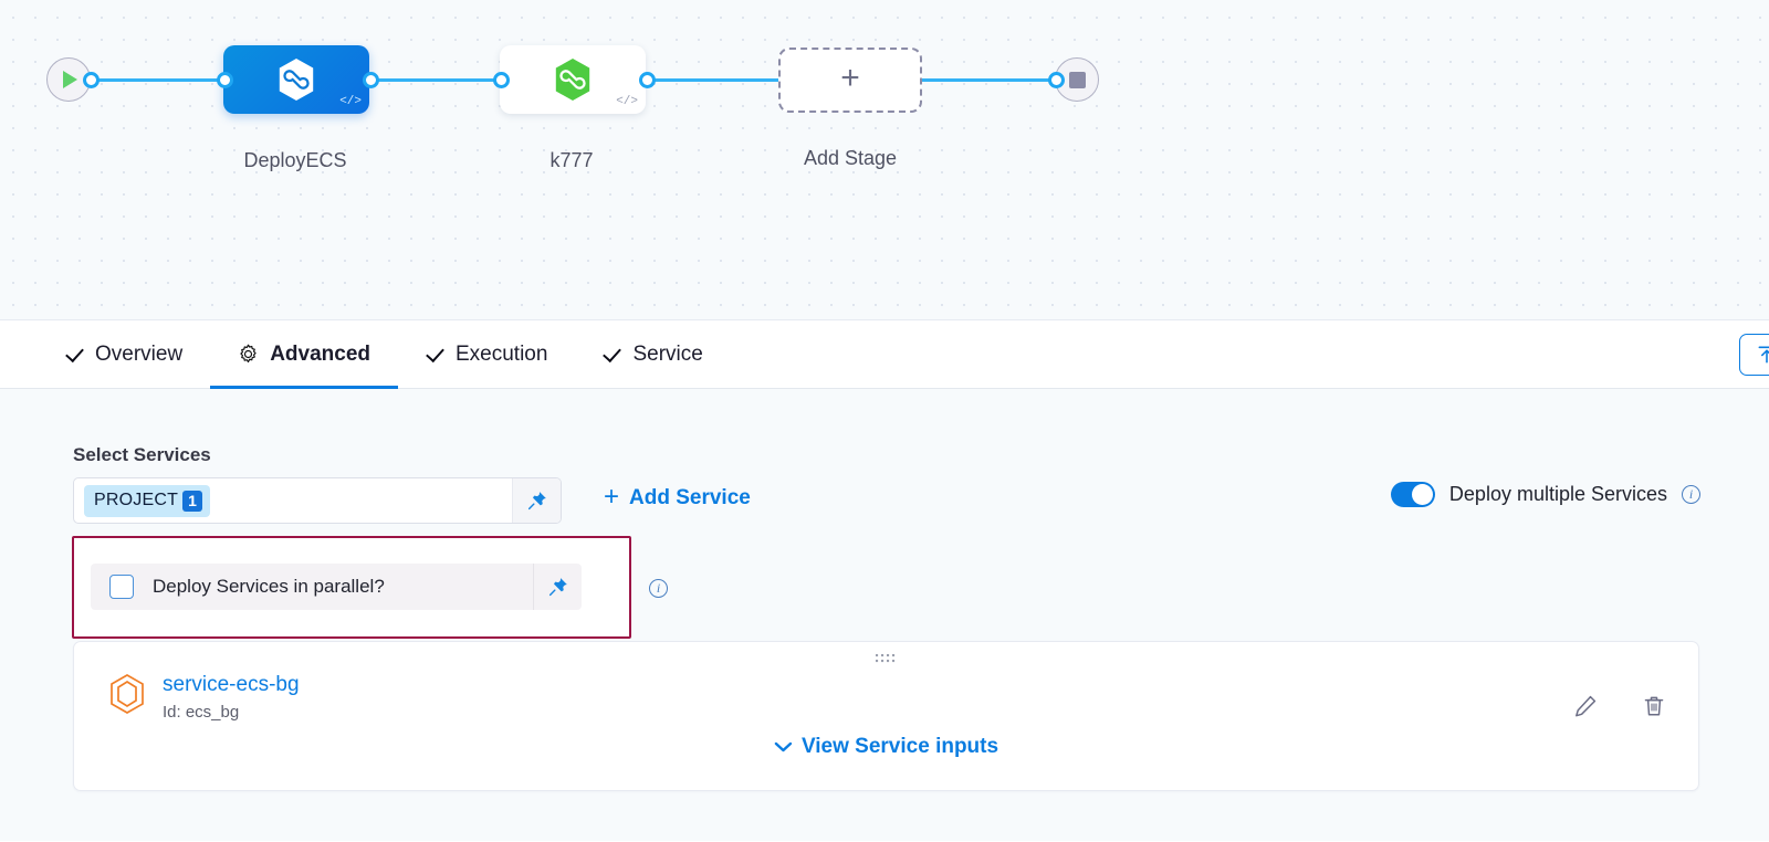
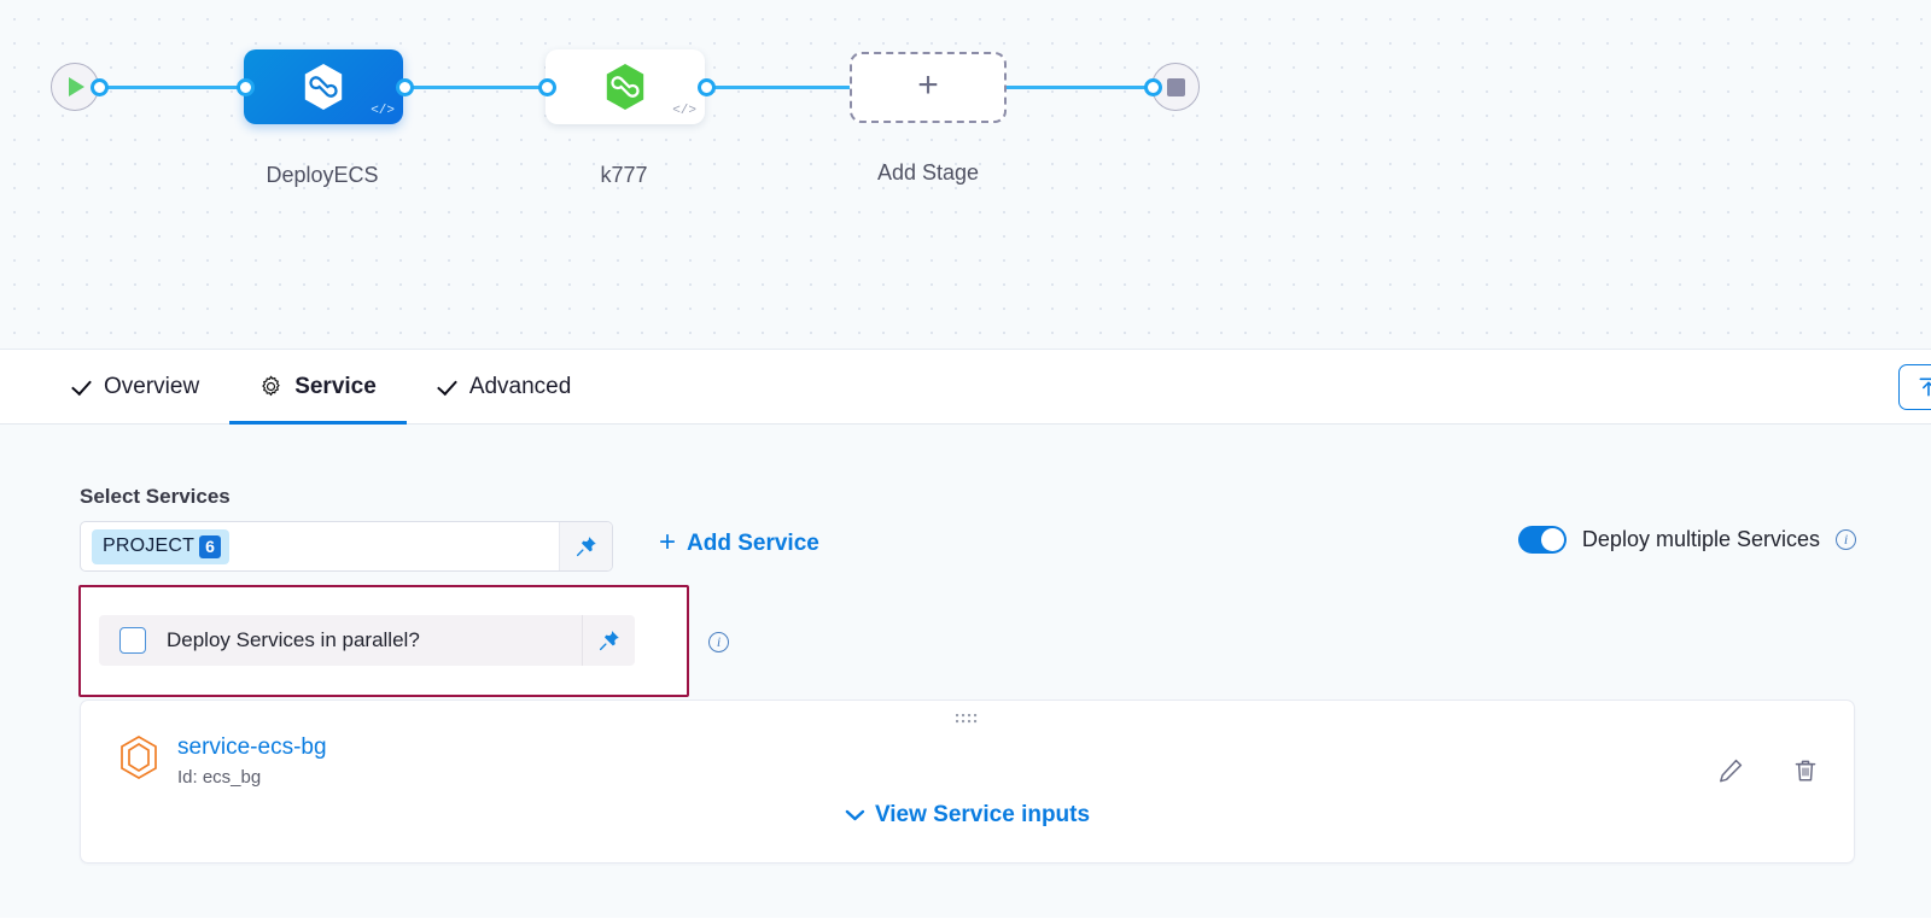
  </>
  DeployECS
  </>
  k777
  +
  Add Stage
  Overview
- Advanced
+ Service
- Execution
- Service
+ Advanced
  Select Services
  PROJECT
- 1
+ 6
  +
  Add Service
  Deploy multiple Services
  i
  Deploy Services in parallel?
  i
  service-ecs-bg
  Id: ecs_bg
  View Service inputs
